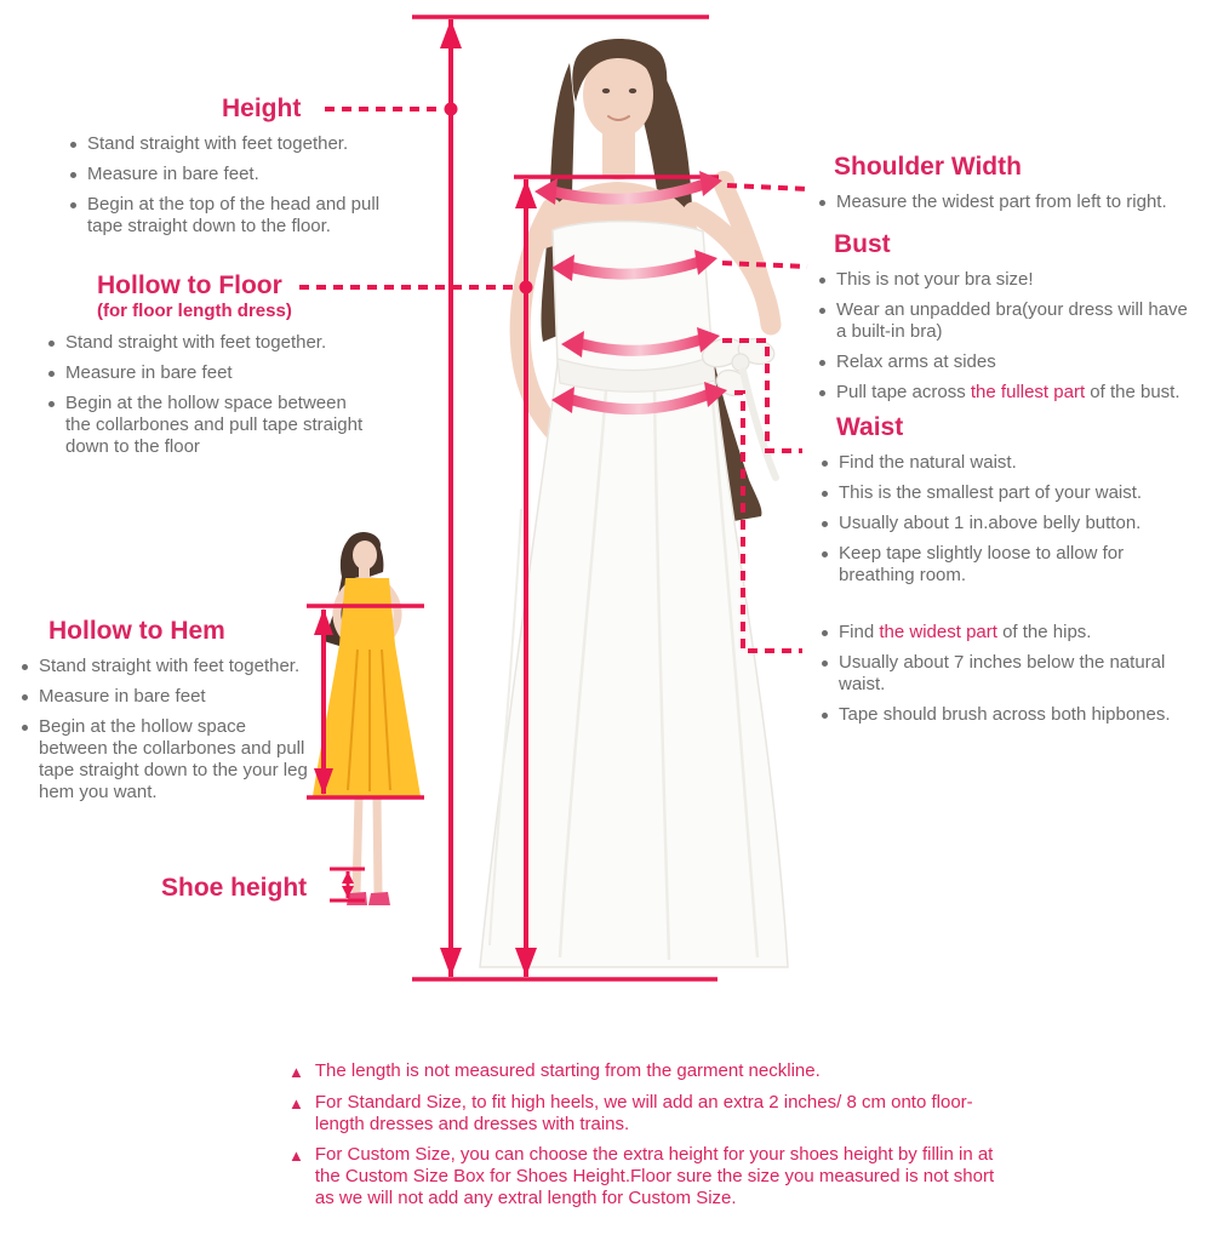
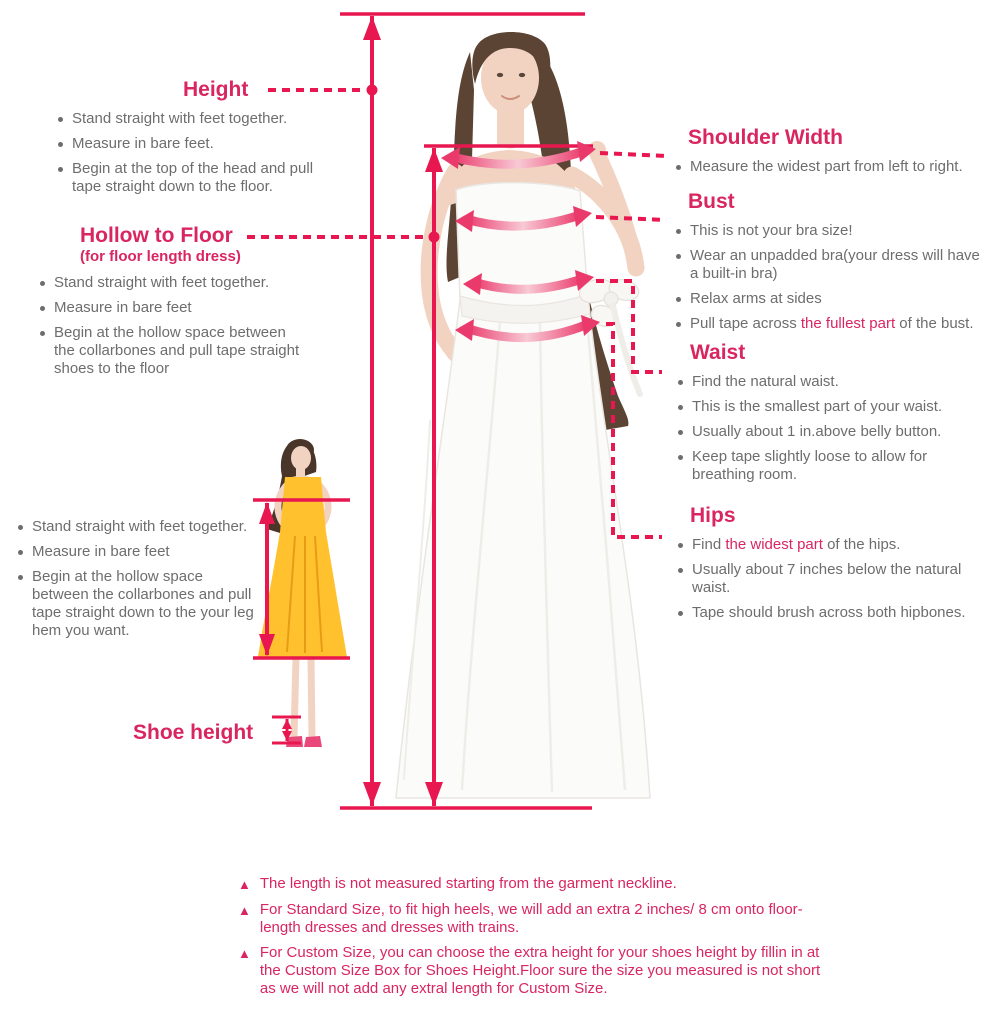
  Height
  Stand straight with feet together.
  Measure in bare feet.
  Begin at the top of the head and pull tape straight down to the floor.
  Hollow to Floor
  (for floor length dress)
  Stand straight with feet together.
  Measure in bare feet
- Begin at the hollow space between the collarbones and pull tape straight down to the floor
+ Begin at the hollow space between the collarbones and pull tape straight shoes to the floor
- Hollow to Hem
  Stand straight with feet together.
  Measure in bare feet
  Begin at the hollow space between the collarbones and pull tape straight down to the your leg hem you want.
  Shoe height
  Shoulder Width
  Measure the widest part from left to right.
  Bust
  This is not your bra size!
  Wear an unpadded bra(your dress will have a built-in bra)
  Relax arms at sides
  Pull tape across the fullest part of the bust.
  Waist
  Find the natural waist.
  This is the smallest part of your waist.
  Usually about 1 in.above belly button.
  Keep tape slightly loose to allow for breathing room.
+ Hips
  Find the widest part of the hips.
  Usually about 7 inches below the natural waist.
  Tape should brush across both hipbones.
  ▲
  The length is not measured starting from the garment neckline.
  ▲
  For Standard Size, to fit high heels, we will add an extra 2 inches/ 8 cm onto floor-length dresses and dresses with trains.
  ▲
  For Custom Size, you can choose the extra height for your shoes height by fillin in at the Custom Size Box for Shoes Height.Floor sure the size you measured is not short as we will not add any extral length for Custom Size.
